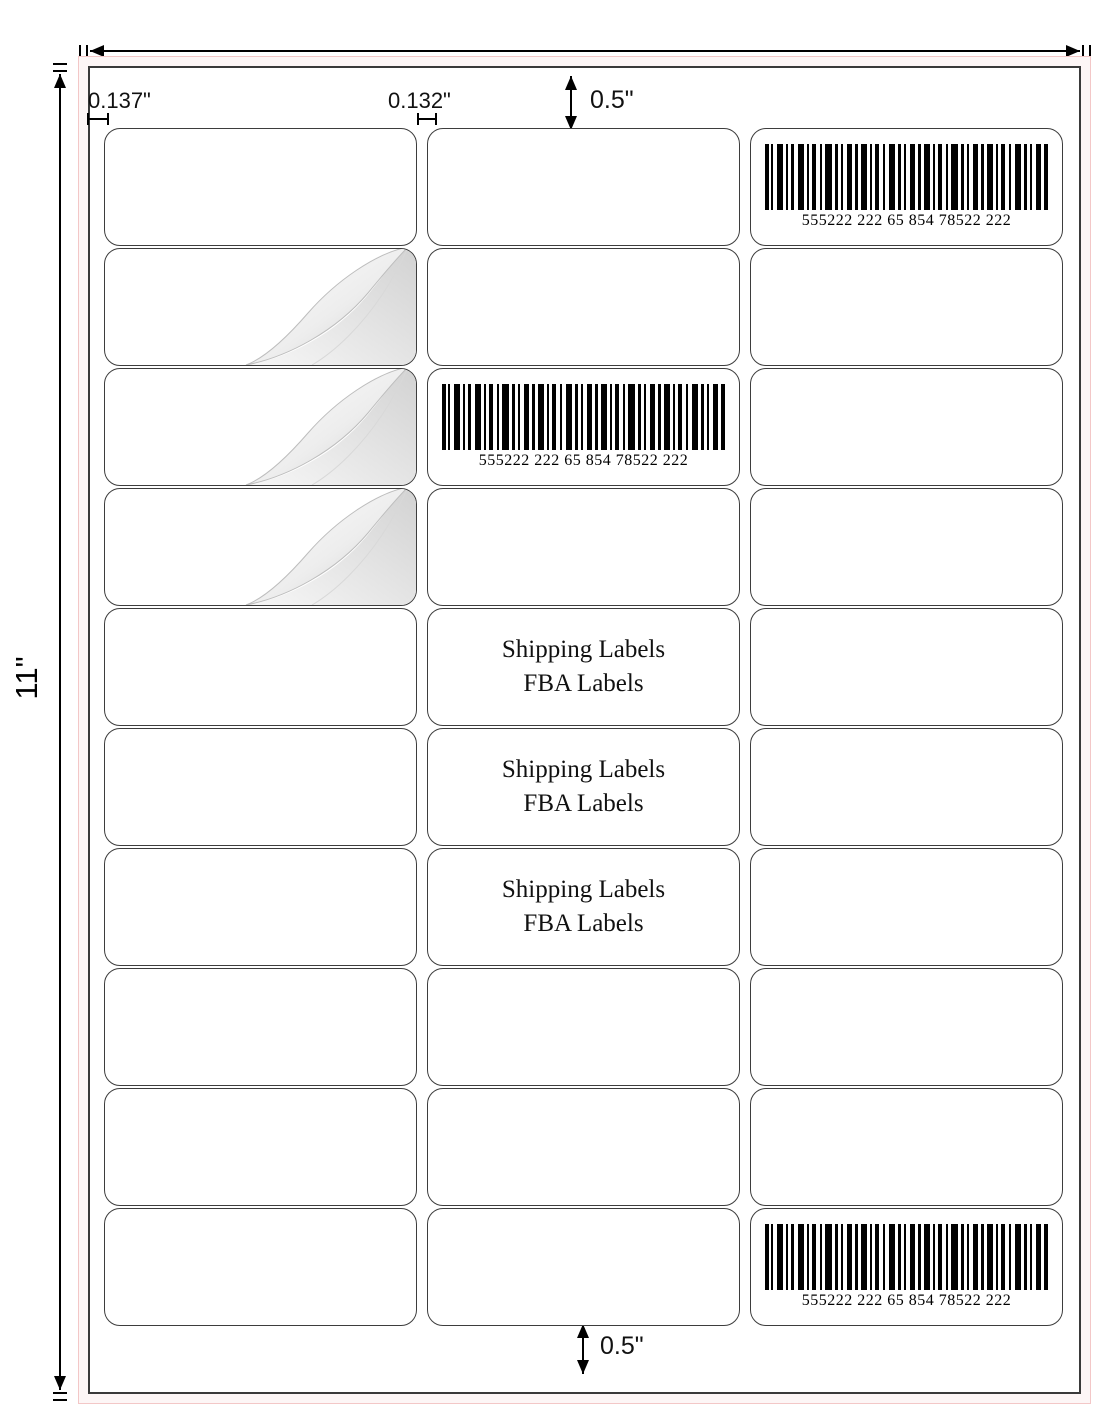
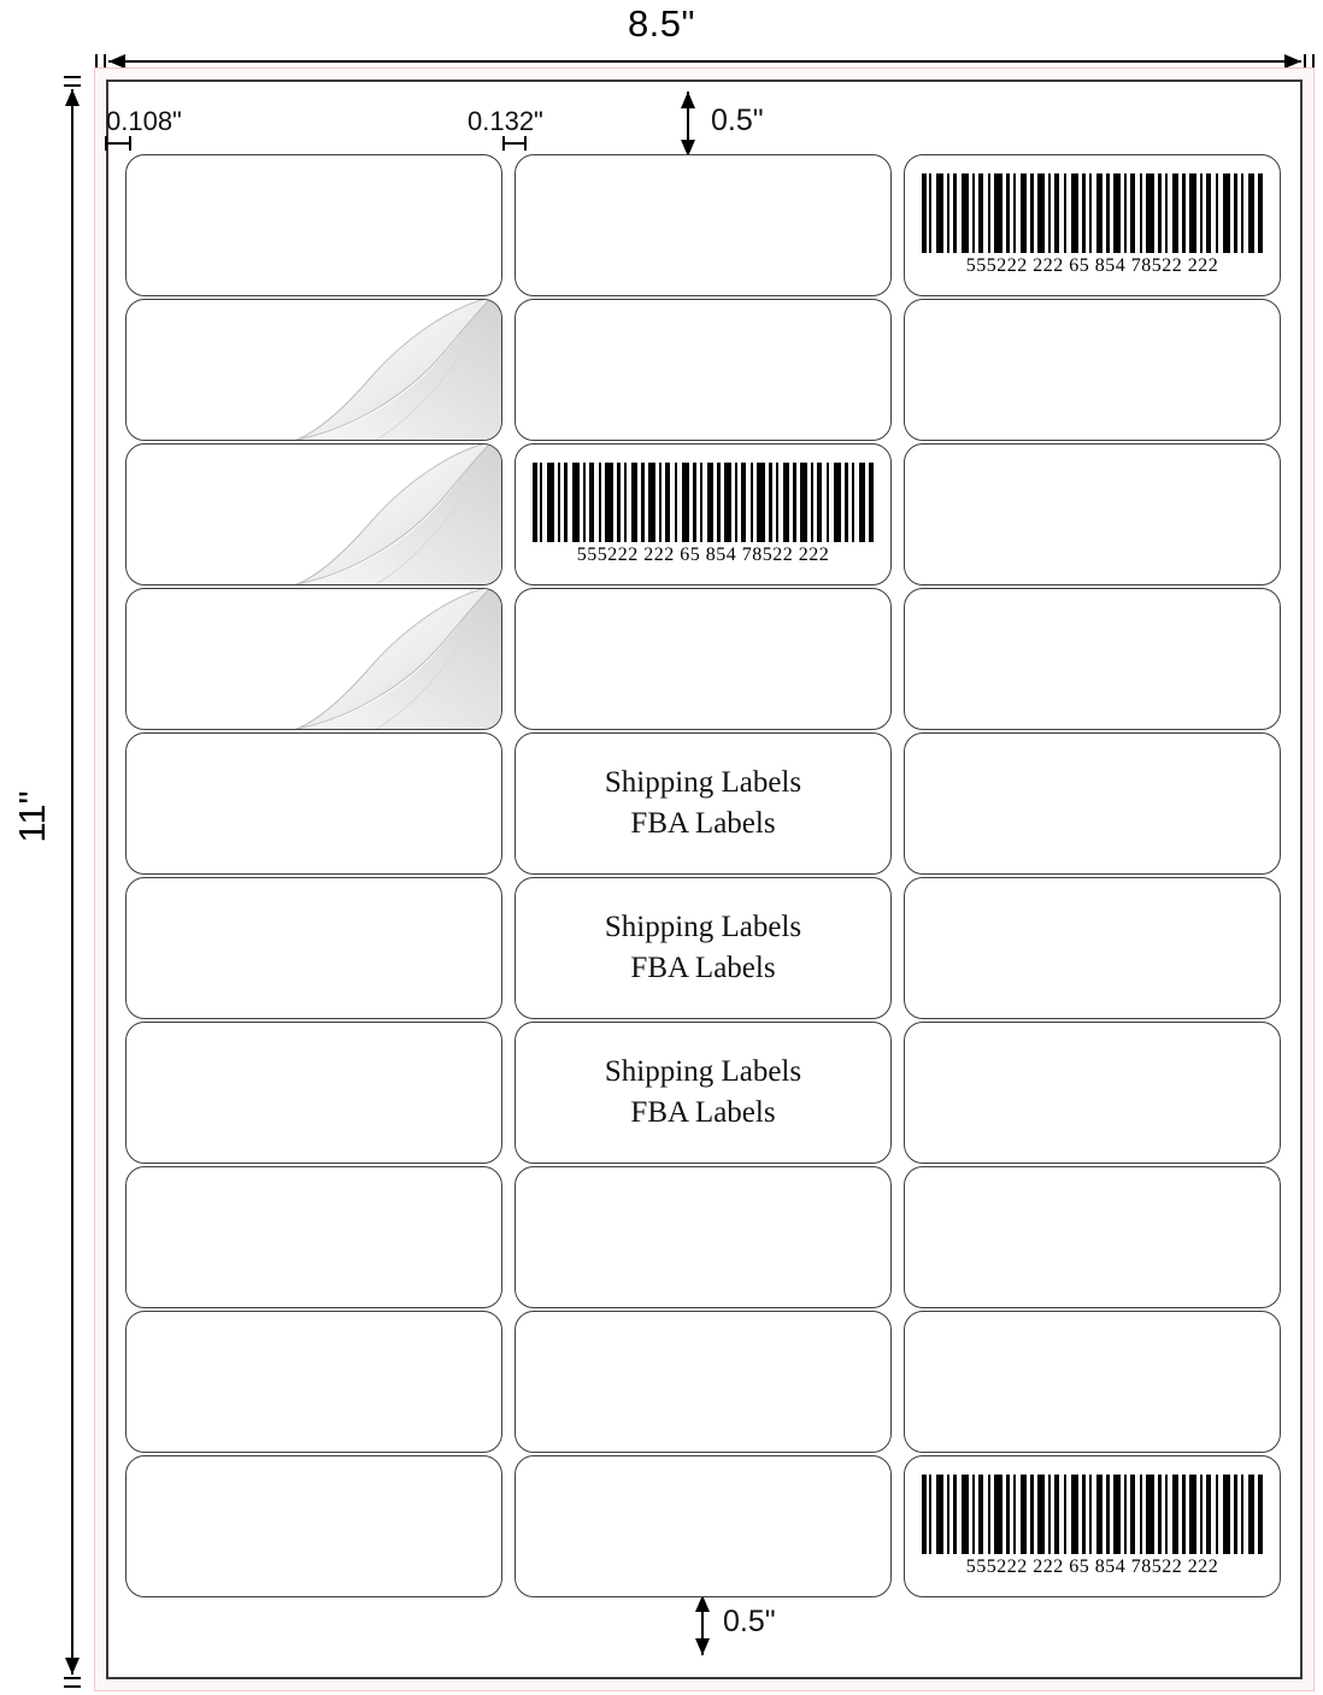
+ 8.5"
- 0.137"
+ 0.108"
  0.132"
  0.5"
  0.5"
  555222 222 65 854 78522 222
  555222 222 65 854 78522 222
  Shipping Labels
  FBA Labels
  Shipping Labels
  FBA Labels
  Shipping Labels
  FBA Labels
  555222 222 65 854 78522 222
